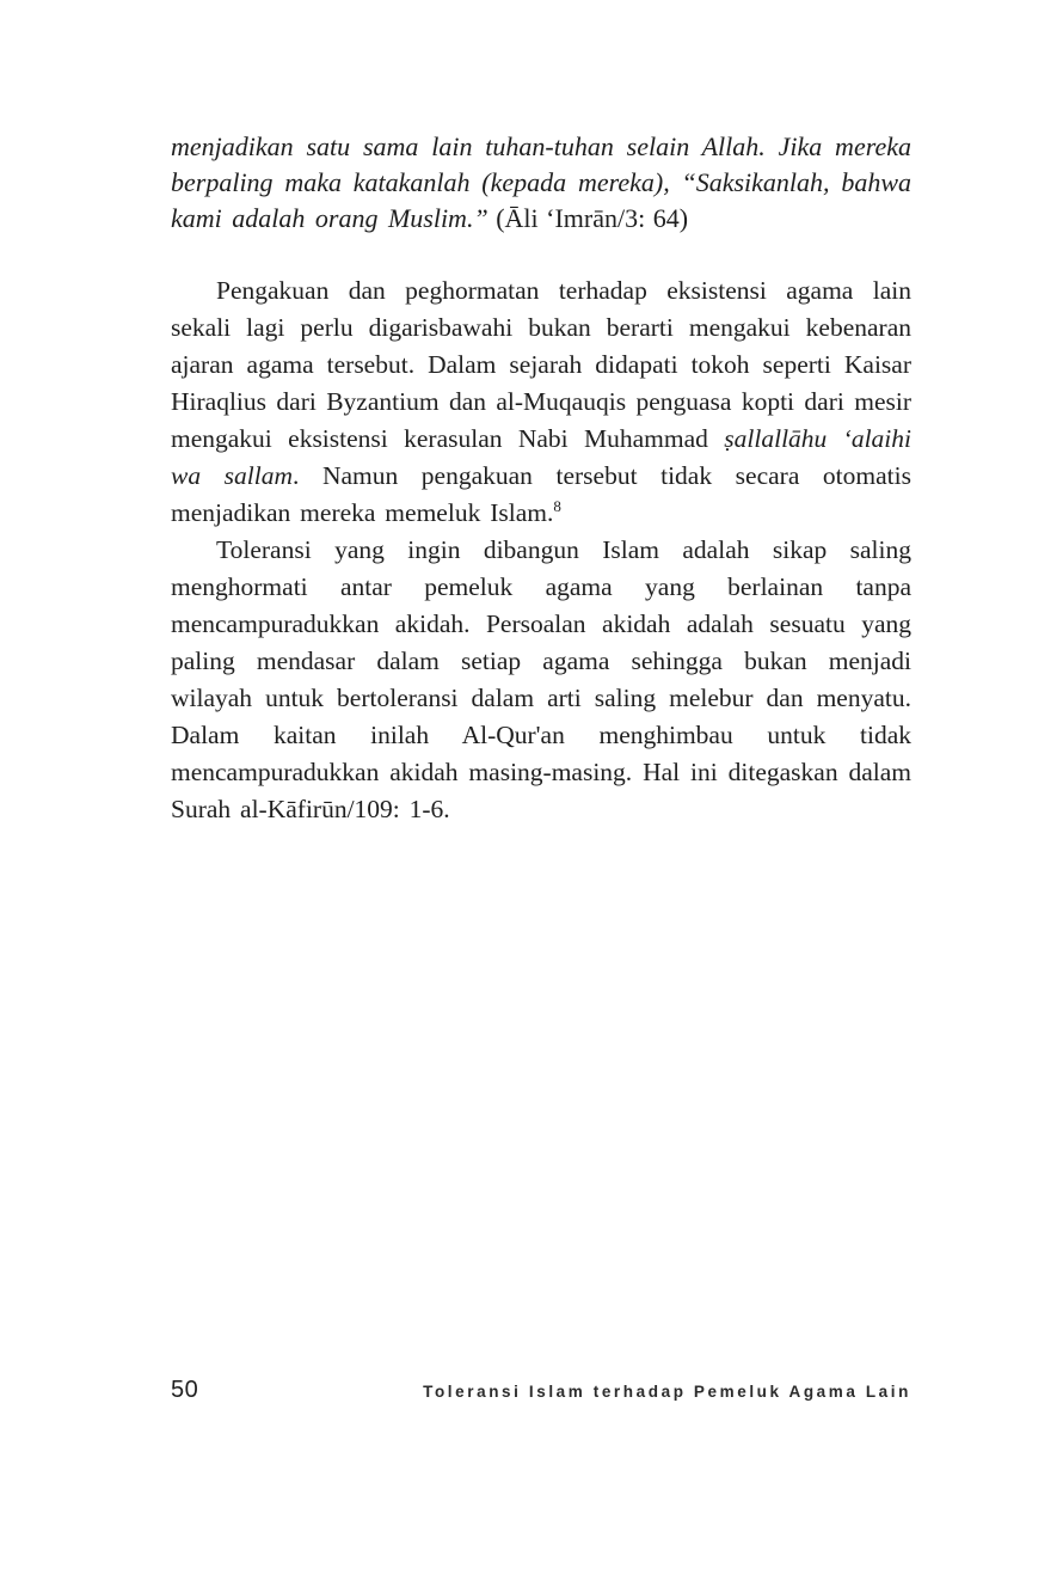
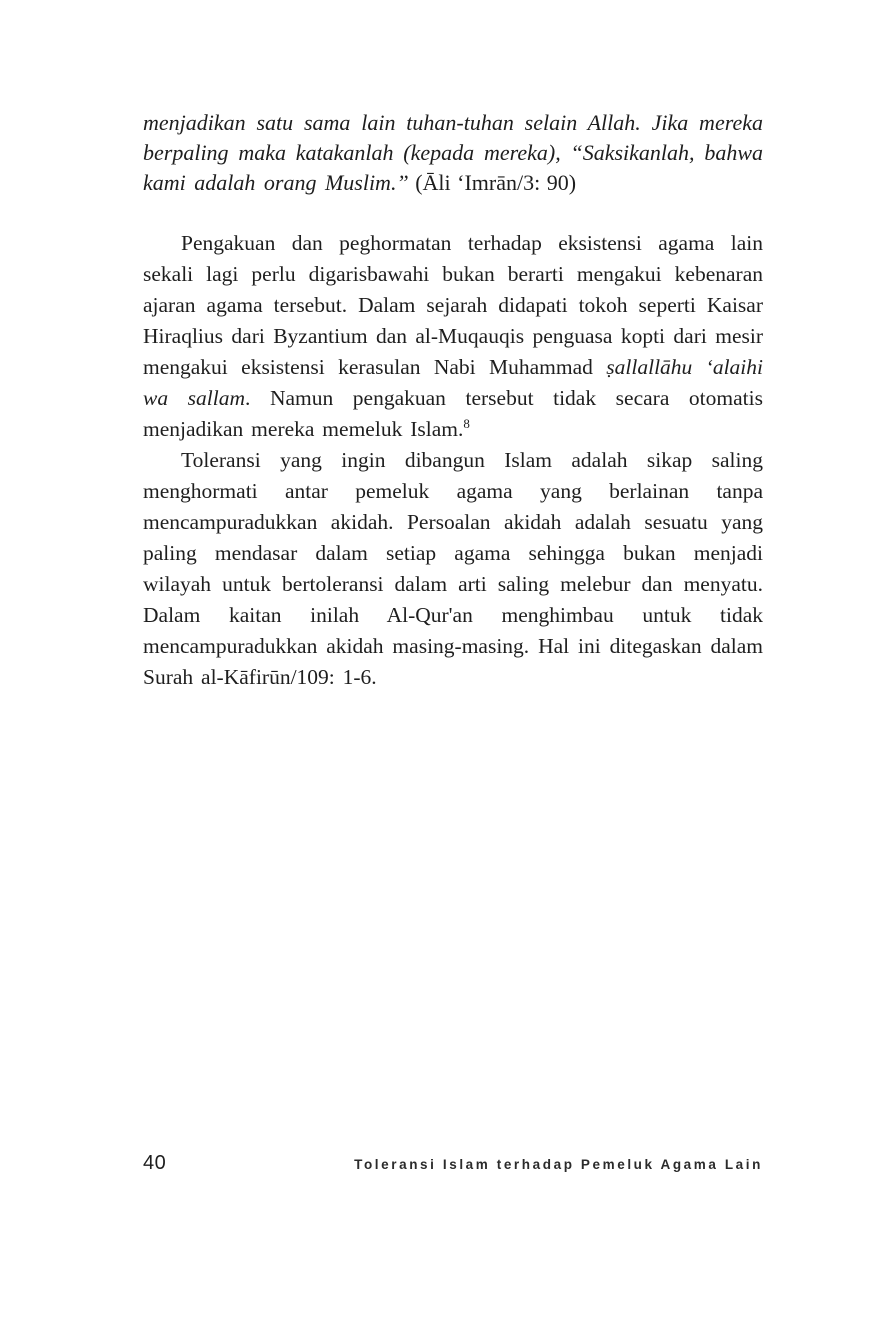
- menjadikan satu sama lain tuhan-tuhan selain Allah. Jika mereka berpaling maka katakanlah (kepada mereka), “Saksikanlah, bahwa kami adalah orang Muslim.” (Āli ʻImrān/3: 64)
+ menjadikan satu sama lain tuhan-tuhan selain Allah. Jika mereka berpaling maka katakanlah (kepada mereka), “Saksikanlah, bahwa kami adalah orang Muslim.” (Āli ʻImrān/3: 90)
  Pengakuan dan peghormatan terhadap eksistensi agama lain sekali lagi perlu digarisbawahi bukan berarti mengakui kebenaran ajaran agama tersebut. Dalam sejarah didapati tokoh seperti Kaisar Hiraqlius dari Byzantium dan al-Muqauqis penguasa kopti dari mesir mengakui eksistensi kerasulan Nabi Muhammad ṣallallāhu ʻalaihi wa sallam. Namun pengakuan tersebut tidak secara otomatis menjadikan mereka memeluk Islam.8
  Toleransi yang ingin dibangun Islam adalah sikap saling menghormati antar pemeluk agama yang berlainan tanpa mencampuradukkan akidah. Persoalan akidah adalah sesuatu yang paling mendasar dalam setiap agama sehingga bukan menjadi wilayah untuk bertoleransi dalam arti saling melebur dan menyatu. Dalam kaitan inilah Al-Qur'an menghimbau untuk tidak mencampuradukkan akidah masing-masing. Hal ini ditegaskan dalam Surah al-Kāfirūn/109: 1-6.
- 50
+ 40
  Toleransi Islam terhadap Pemeluk Agama Lain
